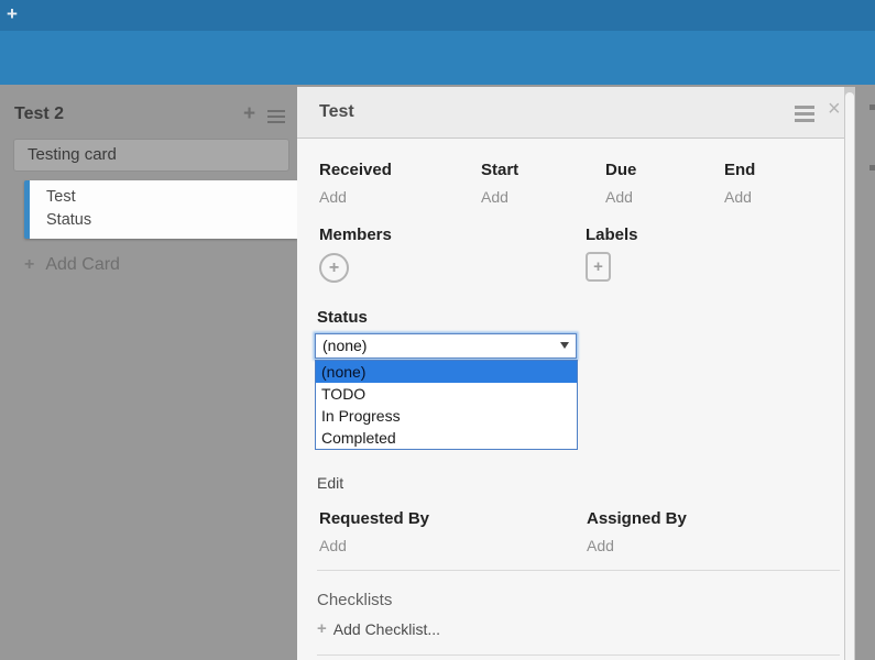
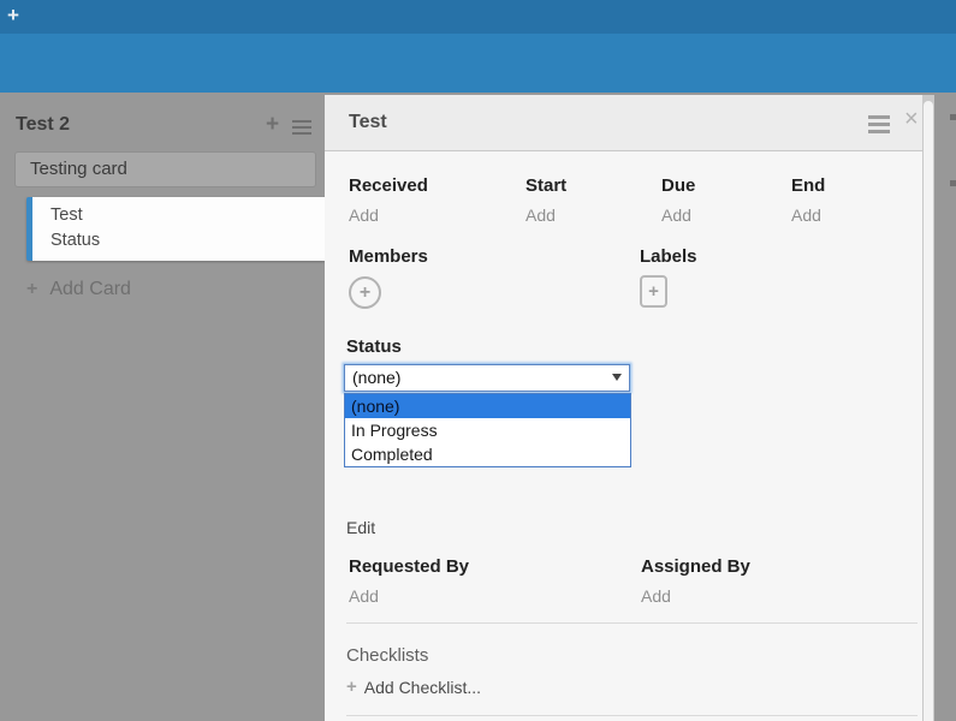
  +
  Test 2
  +
  Testing card
  Test
  Status
  +
  Add Card
  Test
  ×
  Received
  Add
  Start
  Add
  Due
  Add
  End
  Add
  Members
  +
  Labels
  +
  Status
  (none)
  (none)
- TODO
  In Progress
  Completed
  Edit
  Requested By
  Add
  Assigned By
  Add
  Checklists
  +
  Add Checklist...
